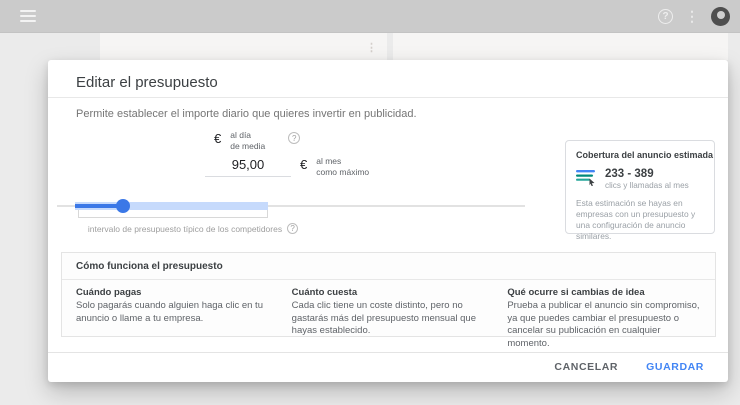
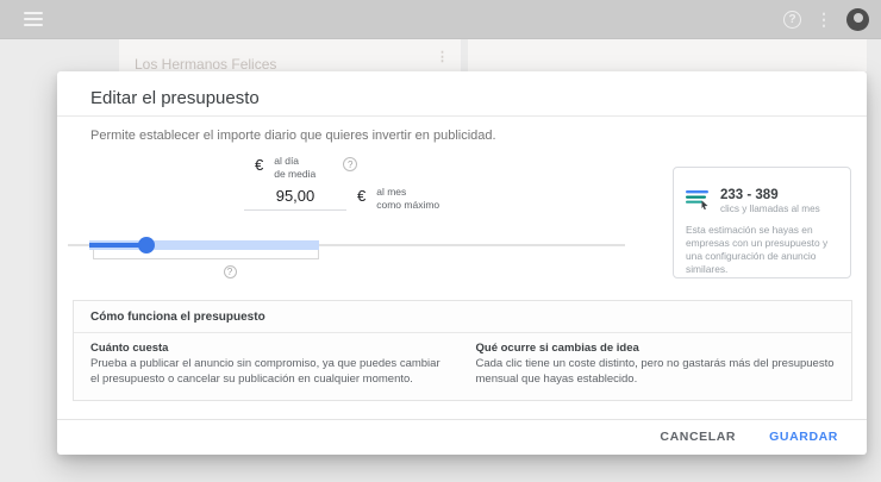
  ?
  ⋮
+ Los Hermanos Felices
  ⋮
  Editar el presupuesto
  Permite establecer el importe diario que quieres invertir en publicidad.
  €
  al día
  de media
  ?
  95,00
  €
  al mes
  como máximo
- intervalo de presupuesto típico de los competidores
  ?
- Cobertura del anuncio estimada
  233 - 389
  clics y llamadas al mes
  Esta estimación se hayas en empresas con un presupuesto y una configuración de anuncio similares.
  Cómo funciona el presupuesto
- Cuándo pagas
- Solo pagarás cuando alguien haga clic en tu anuncio o llame a tu empresa.
  Cuánto cuesta
- Cada clic tiene un coste distinto, pero no gastarás más del presupuesto mensual que hayas establecido.
+ Prueba a publicar el anuncio sin compromiso, ya que puedes cambiar el presupuesto o cancelar su publicación en cualquier momento.
  Qué ocurre si cambias de idea
- Prueba a publicar el anuncio sin compromiso, ya que puedes cambiar el presupuesto o cancelar su publicación en cualquier momento.
+ Cada clic tiene un coste distinto, pero no gastarás más del presupuesto mensual que hayas establecido.
  CANCELAR
  GUARDAR
